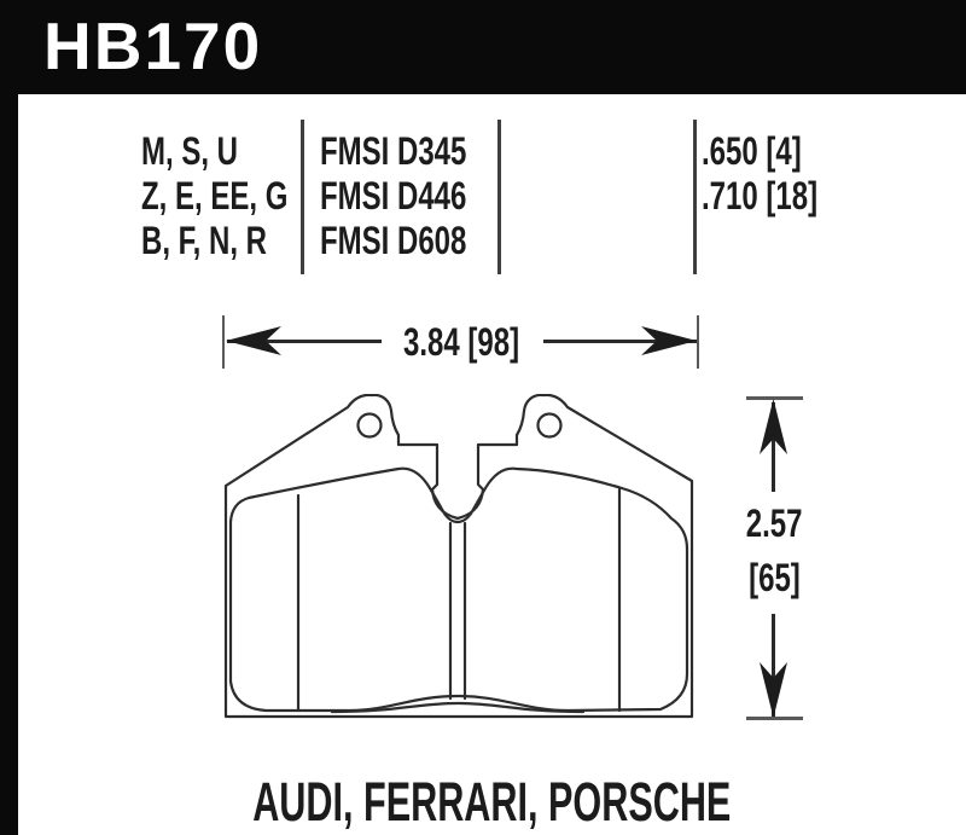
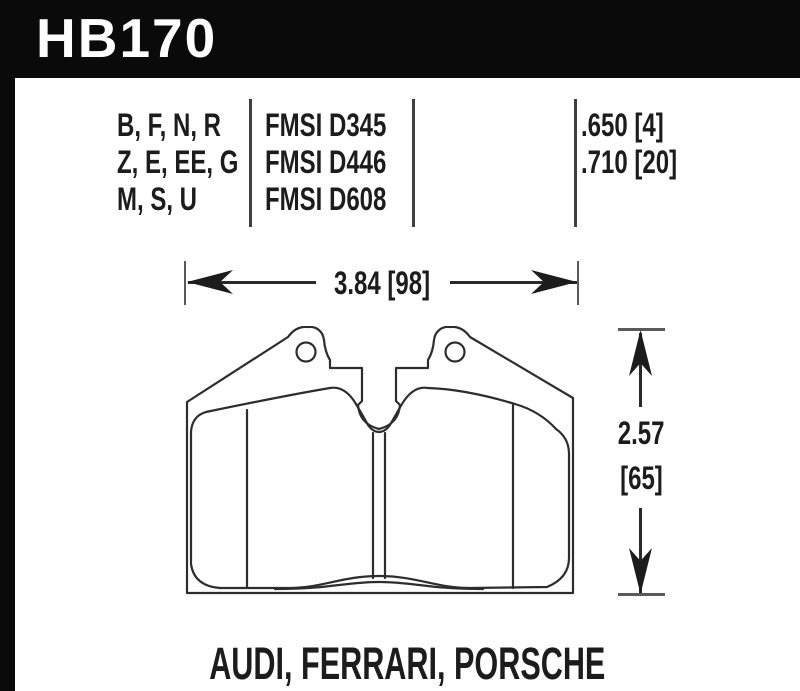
  HB170
- M, S, U
+ B, F, N, R
  Z, E, EE, G
- B, F, N, R
+ M, S, U
  FMSI D345
  FMSI D446
  FMSI D608
  .650 [4]
- .710 [18]
+ .710 [20]
  3.84 [98]
  2.57
  [65]
  AUDI, FERRARI, PORSCHE
